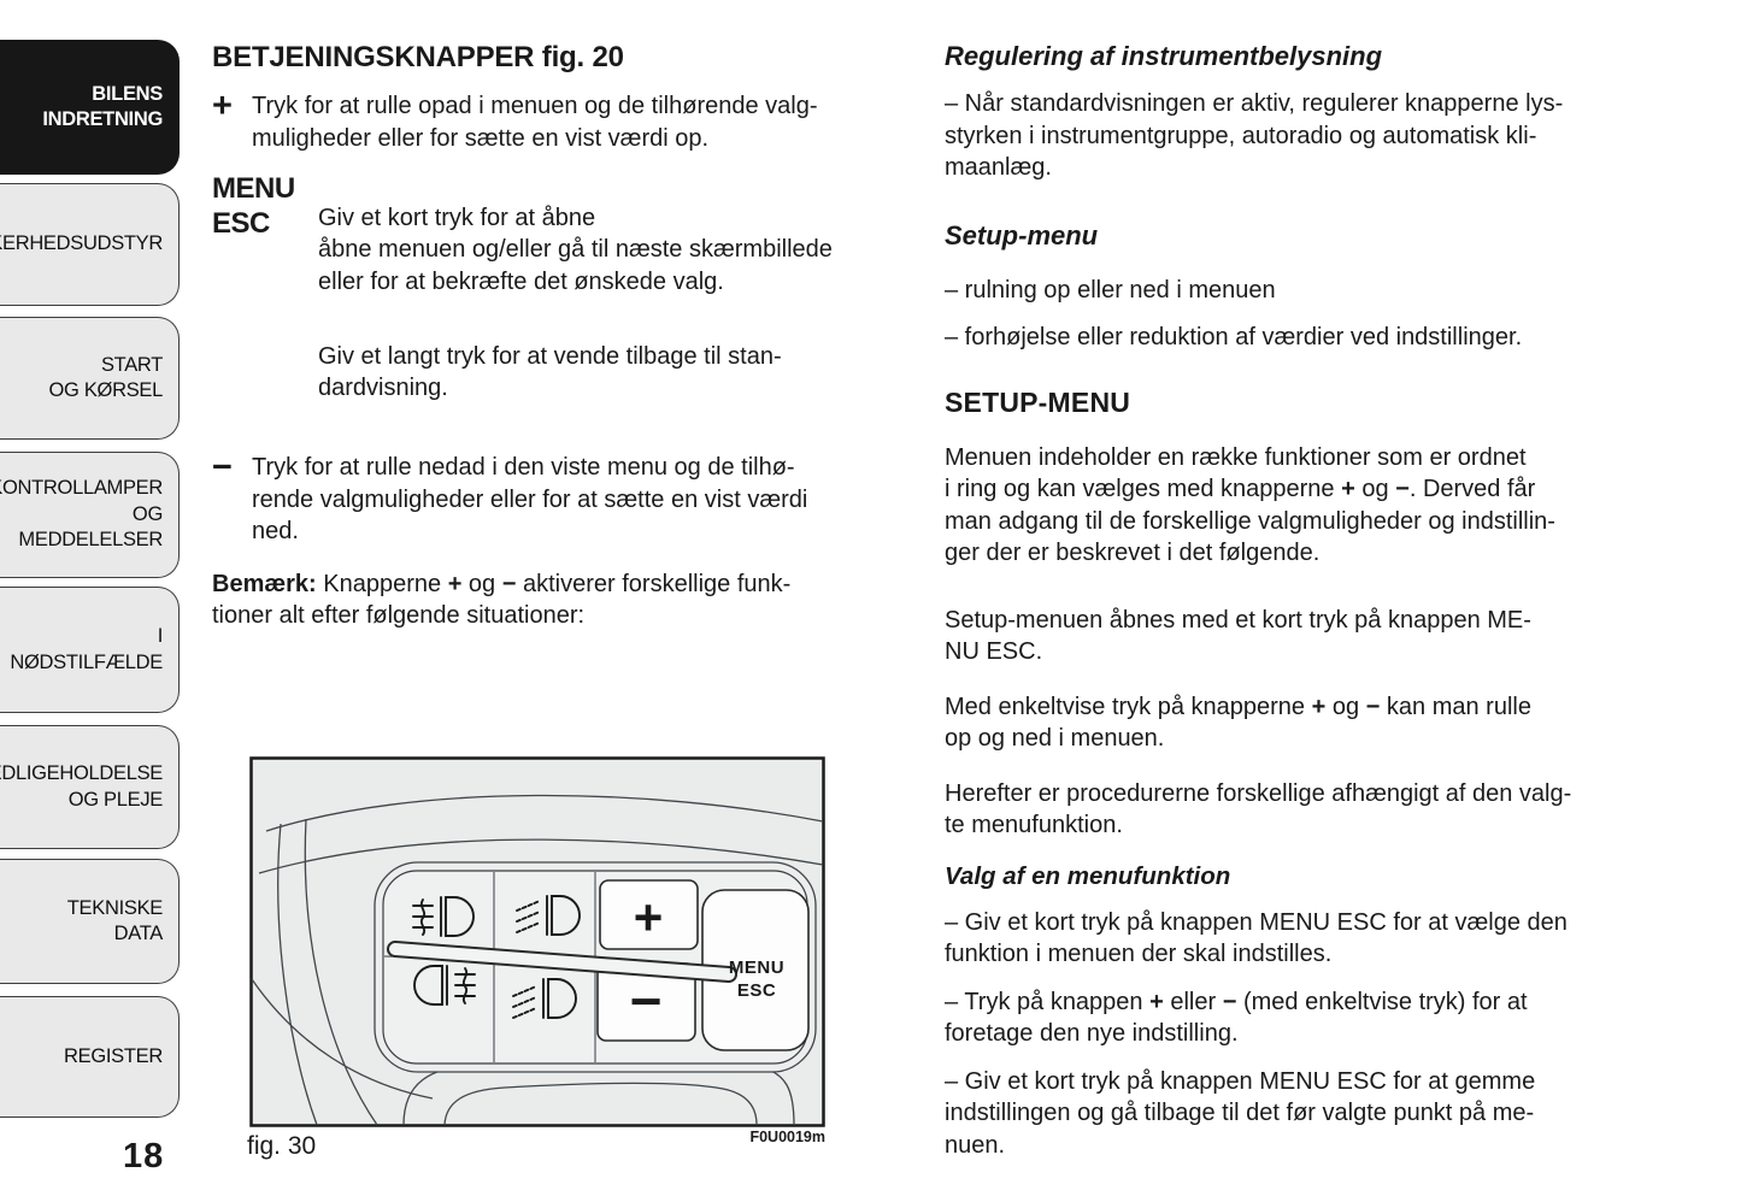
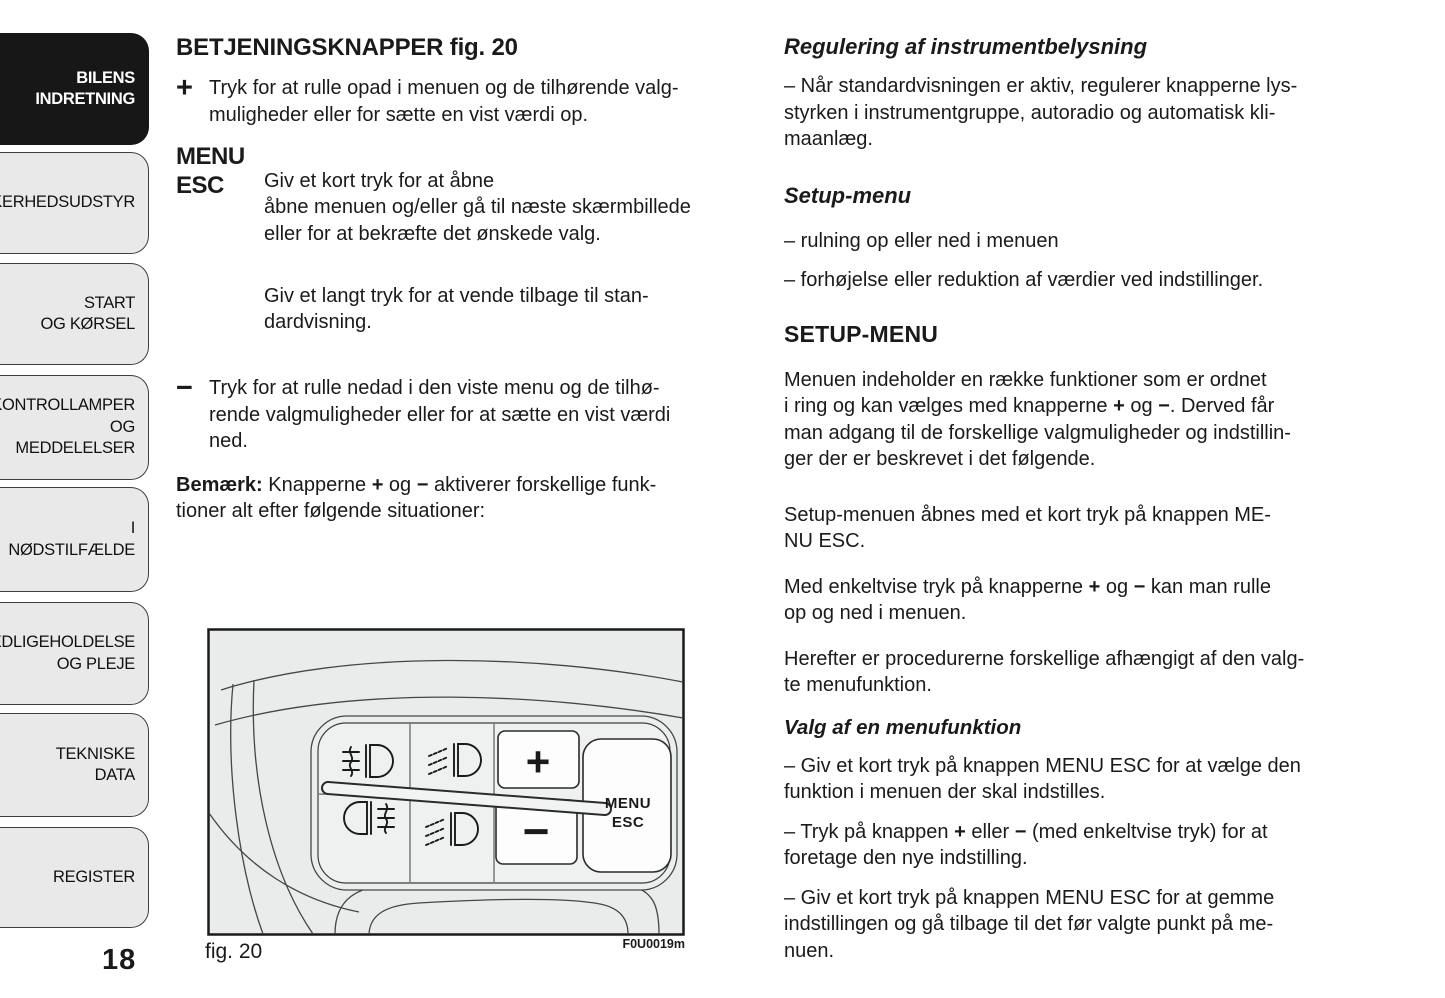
  BILENS
  INDRETNING
  ERHEDSUDSTYR
  START
  OG KØRSEL
  ONTROLLAMPER
  OG MEDDELELSER
  I NØDSTILFÆLDE
  DLIGEHOLDELSE
  OG PLEJE
  TEKNISKE
  DATA
  REGISTER
  18
  BETJENINGSKNAPPER fig. 20
  +
  Tryk for at rulle opad i menuen og de tilhørende valg-
  muligheder eller for sætte en vist værdi op.
  MENU
  ESC
  Giv et kort tryk for at åbne
  åbne menuen og/eller gå til næste skærmbillede
  eller for at bekræfte det ønskede valg.
  Giv et langt tryk for at vende tilbage til stan-
  dardvisning.
  −
  Tryk for at rulle nedad i den viste menu og de tilhø-
  rende valgmuligheder eller for at sætte en vist værdi
  ned.
  Bemærk: Knapperne + og − aktiverer forskellige funk-
  tioner alt efter følgende situationer:
  +
  −
  MENU
  ESC
  F0U0019m
- fig. 30
+ fig. 20
  Regulering af instrumentbelysning
  – Når standardvisningen er aktiv, regulerer knapperne lys-
  styrken i instrumentgruppe, autoradio og automatisk kli-
  maanlæg.
  Setup-menu
  – rulning op eller ned i menuen
  – forhøjelse eller reduktion af værdier ved indstillinger.
  SETUP-MENU
  Menuen indeholder en række funktioner som er ordnet
  i ring og kan vælges med knapperne + og −. Derved får
  man adgang til de forskellige valgmuligheder og indstillin-
  ger der er beskrevet i det følgende.
  Setup-menuen åbnes med et kort tryk på knappen ME-
  NU ESC.
  Med enkeltvise tryk på knapperne + og − kan man rulle
  op og ned i menuen.
  Herefter er procedurerne forskellige afhængigt af den valg-
  te menufunktion.
  Valg af en menufunktion
  – Giv et kort tryk på knappen MENU ESC for at vælge den
  funktion i menuen der skal indstilles.
  – Tryk på knappen + eller − (med enkeltvise tryk) for at
  foretage den nye indstilling.
  – Giv et kort tryk på knappen MENU ESC for at gemme
  indstillingen og gå tilbage til det før valgte punkt på me-
  nuen.
